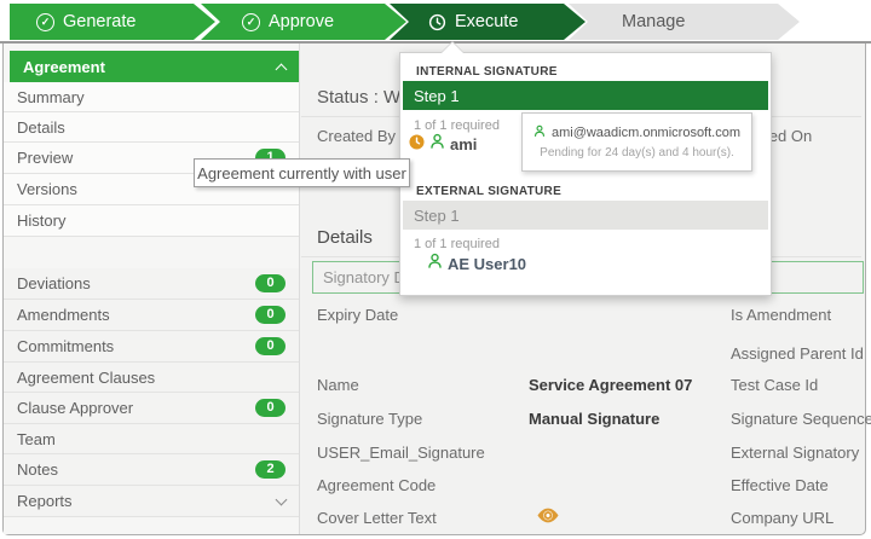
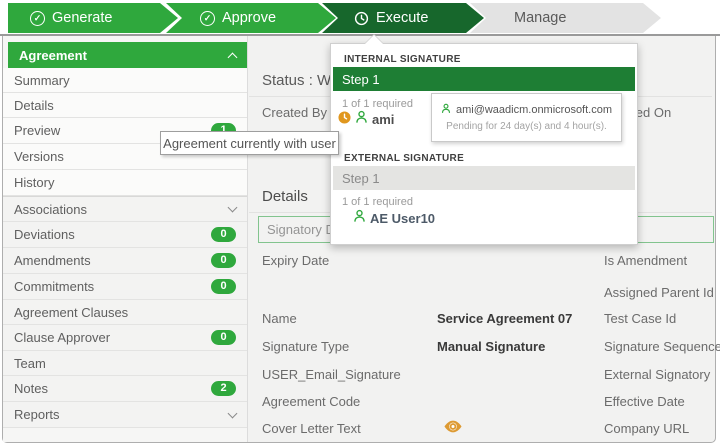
  ✓
  Generate
  ✓
  Approve
  Execute
  Manage
  Agreement
  Summary
  Details
  Preview
  1
  Versions
  History
+ Associations
  Deviations
  0
  Amendments
  0
  Commitments
  0
  Agreement Clauses
  Clause Approver
  0
  Team
  Notes
  2
  Reports
  Status : W
  Created By
  Details
  Expiry Date
  Is Amendment
  Assigned Parent Id
  Name
  Service Agreement 07
  Test Case Id
  Signature Type
  Manual Signature
  Signature Sequence
  USER_Email_Signature
  External Signatory
  Agreement Code
  Effective Date
  Cover Letter Text
  Company URL
  INTERNAL SIGNATURE
  Step 1
  1 of 1 required
  ami
  ami@waadicm.onmicrosoft.com
  Pending for 24 day(s) and 4 hour(s).
  EXTERNAL SIGNATURE
  Step 1
  1 of 1 required
  AE User10
  Agreement currently with user
